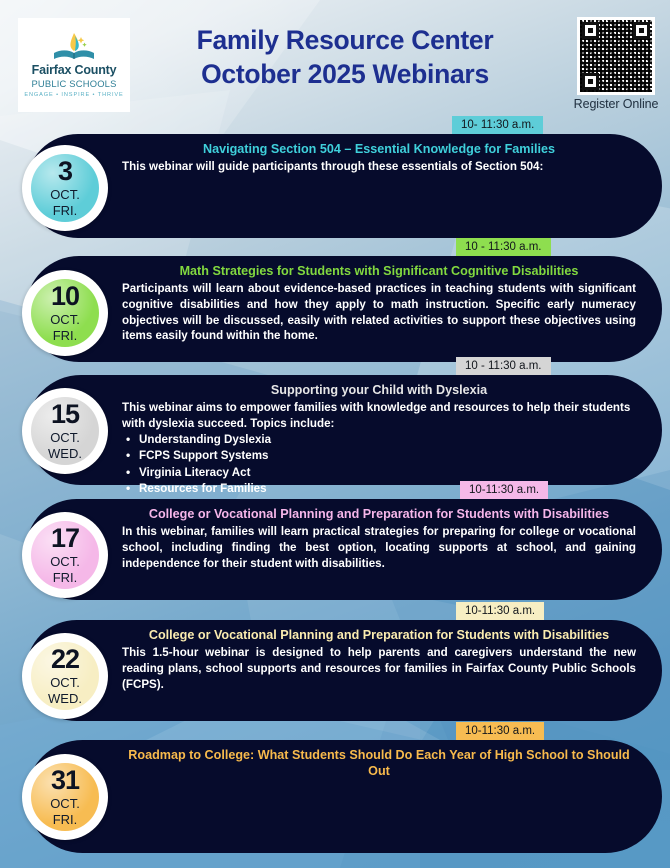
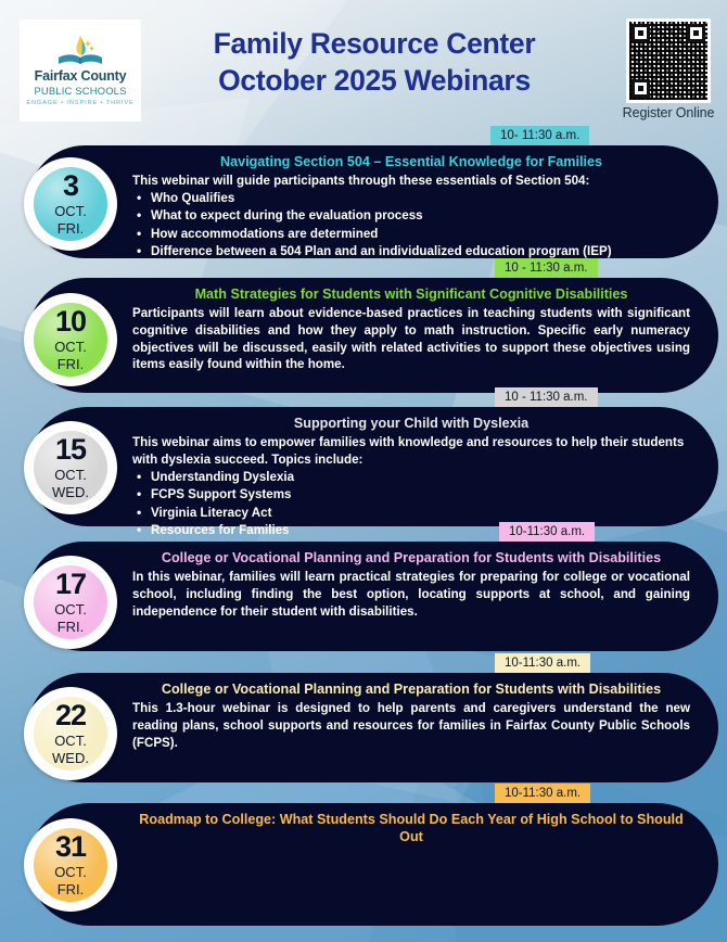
  Fairfax County
  PUBLIC SCHOOLS
  Family Resource Center
  October 2025 Webinars
  Register Online
  10- 11:30 a.m.
  Navigating Section 504 – Essential Knowledge for Families
  This webinar will guide participants through these essentials of Section 504:
+ Who Qualifies
+ What to expect during the evaluation process
+ How accommodations are determined
+ Difference between a 504 Plan and an individualized education program (IEP)
  3
  OCT.
  FRI.
  10 - 11:30 a.m.
  Math Strategies for Students with Significant Cognitive Disabilities
  Participants will learn about evidence-based practices in teaching students with significant cognitive disabilities and how they apply to math instruction. Specific early numeracy objectives will be discussed, easily with related activities to support these objectives using items easily found within the home.
  10
  OCT.
  FRI.
  10 - 11:30 a.m.
  Supporting your Child with Dyslexia
  This webinar aims to empower families with knowledge and resources to help their students with dyslexia succeed. Topics include:
  Understanding Dyslexia
  FCPS Support Systems
  Virginia Literacy Act
  Resources for Families
  15
  OCT.
  WED.
  10-11:30 a.m.
  College or Vocational Planning and Preparation for Students with Disabilities
  In this webinar, families will learn practical strategies for preparing for college or vocational school, including finding the best option, locating supports at school, and gaining independence for their student with disabilities.
  17
  OCT.
  FRI.
  10-11:30 a.m.
  College or Vocational Planning and Preparation for Students with Disabilities
- This 1.5-hour webinar is designed to help parents and caregivers understand the new reading plans, school supports and resources for families in Fairfax County Public Schools (FCPS).
+ This 1.3-hour webinar is designed to help parents and caregivers understand the new reading plans, school supports and resources for families in Fairfax County Public Schools (FCPS).
  22
  OCT.
  WED.
  10-11:30 a.m.
  Roadmap to College: What Students Should Do Each Year of High School to Should Out
  31
  OCT.
  FRI.
